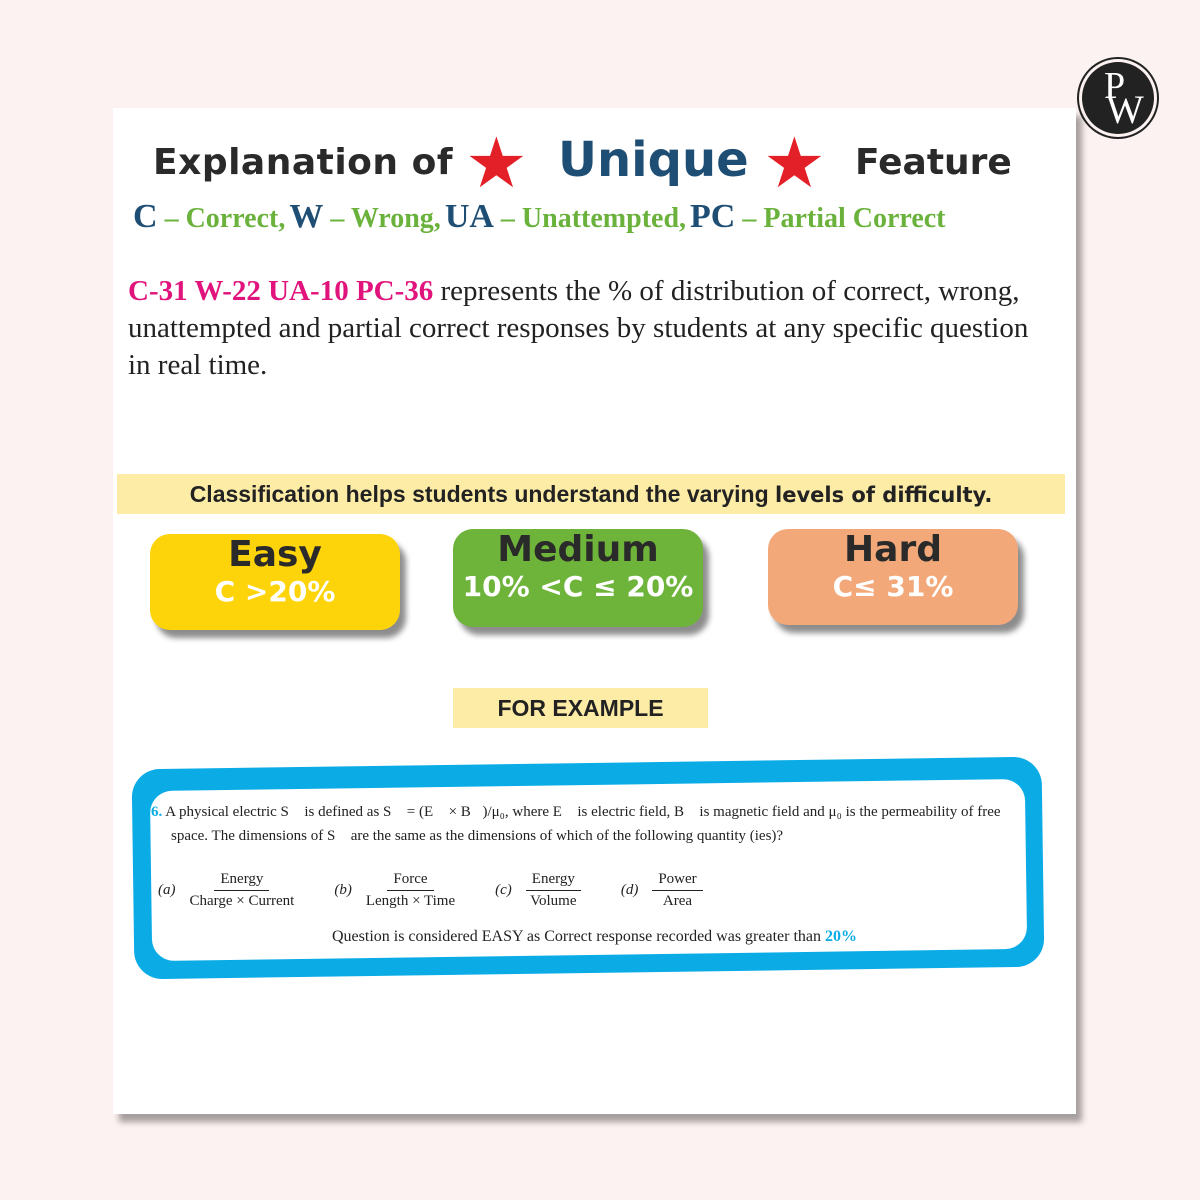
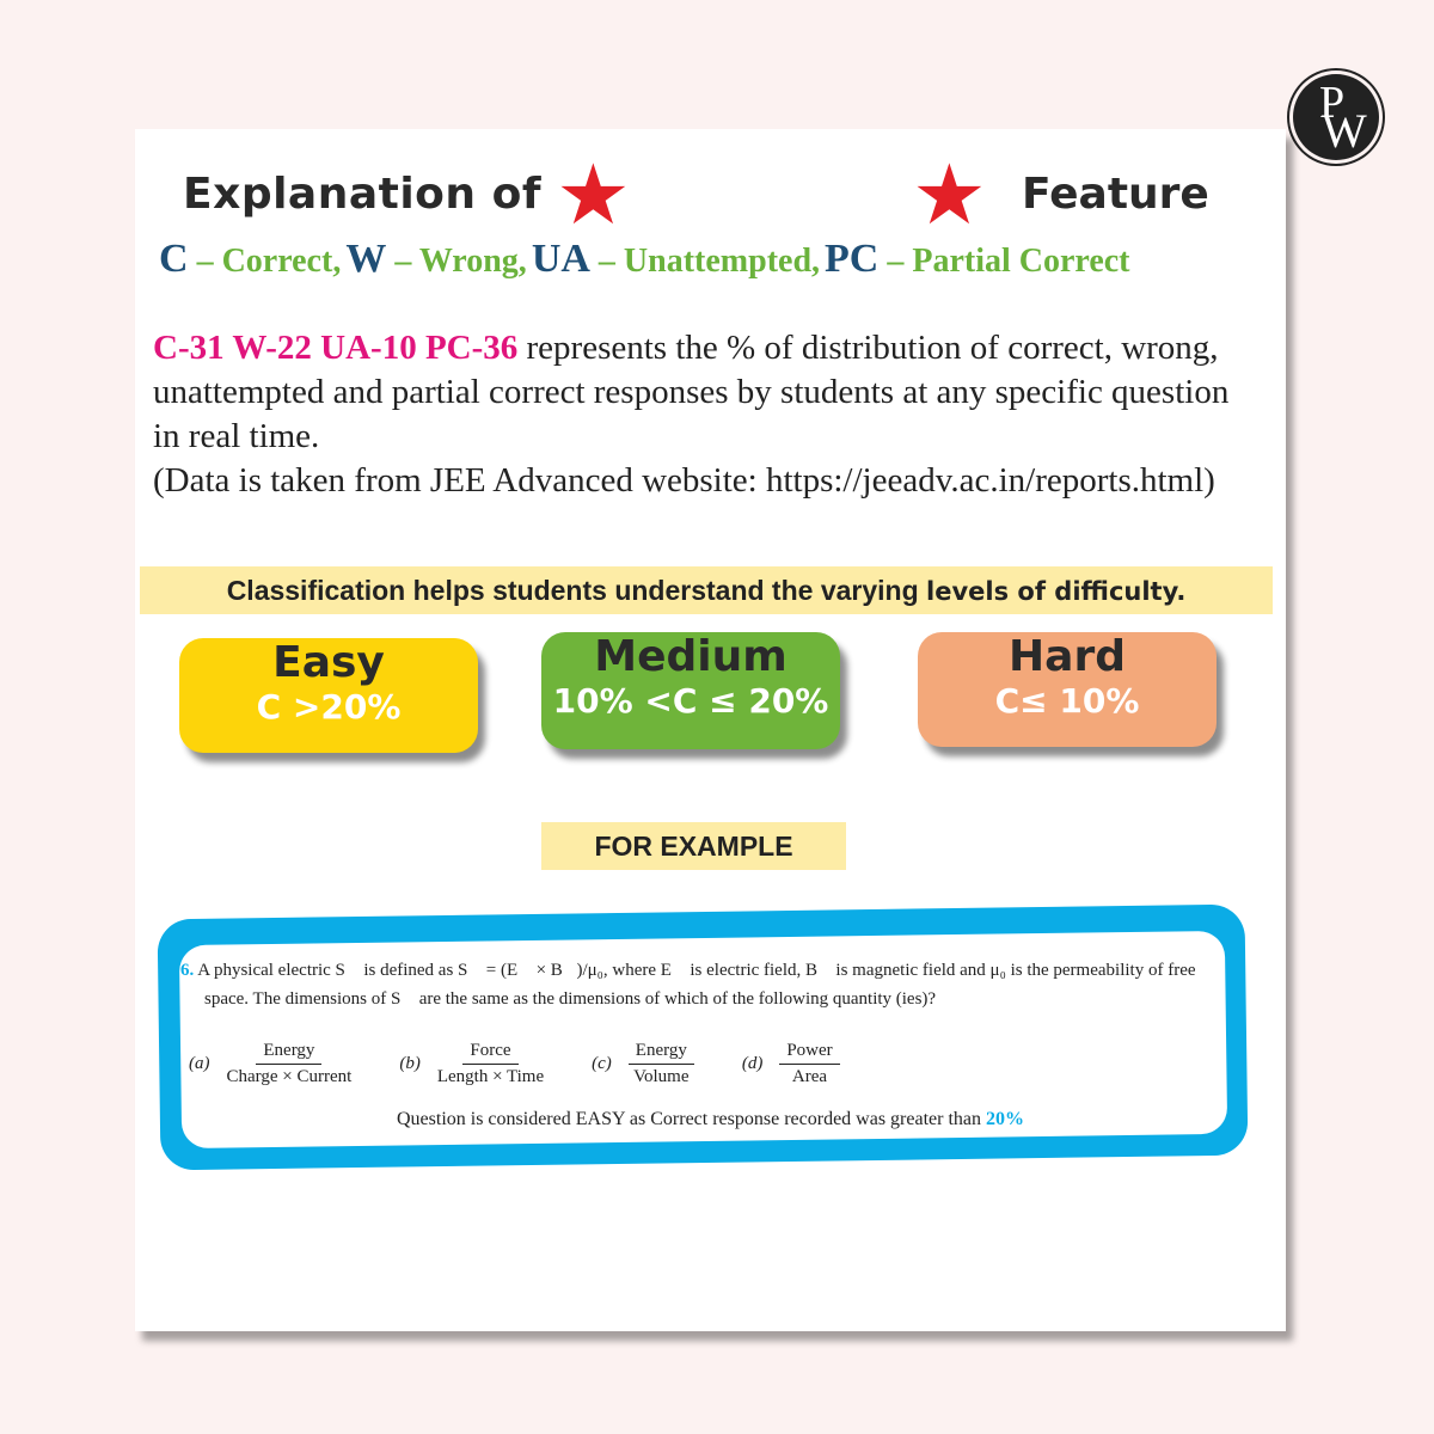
  P
  W
  Explanation of
  ★
- Unique
  ★
  Feature
  C – Correct, W – Wrong, UA – Unattempted, PC – Partial Correct
  C-31 W-22 UA-10 PC-36 represents the % of distribution of correct, wrong, unattempted and partial correct responses by students at any specific question in real time.
+ (Data is taken from JEE Advanced website: https://jeeadv.ac.in/reports.html)
  Classification helps students understand the varying levels of difficulty.
  Easy
  C >20%
  Medium
  10% <C ≤ 20%
  Hard
- C≤ 31%
+ C≤ 10%
  FOR EXAMPLE
  6. A physical electric S⃗ is defined as S⃗ = (E⃗ × B⃗)/μ₀, where E⃗ is electric field, B⃗ is magnetic field and μ₀ is the permeability of free
  space. The dimensions of S⃗ are the same as the dimensions of which of the following quantity (ies)?
  (a)
  Energy
  Charge × Current
  (b)
  Force
  Length × Time
  (c)
  Energy
  Volume
  (d)
  Power
  Area
  Question is considered EASY as Correct response recorded was greater than 20%
